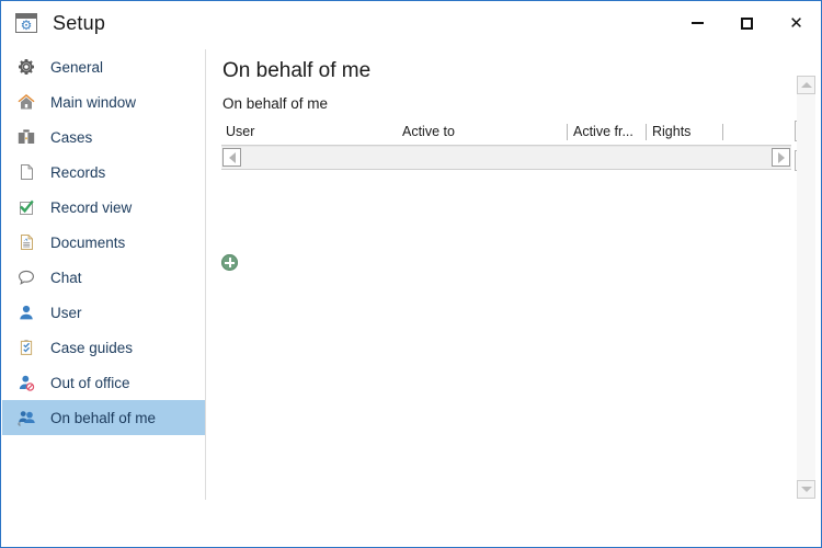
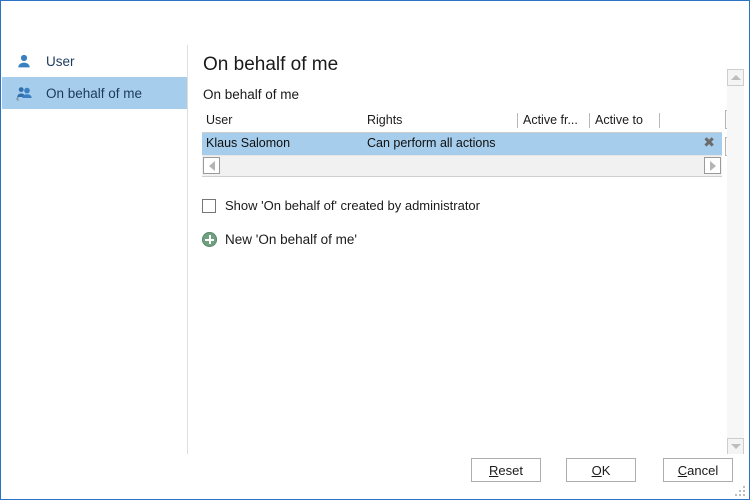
- ⚙
- Setup
- ✕
- General
- Main window
- Cases
- Records
- Record view
- Documents
- Chat
  User
- Case guides
- Out of office
  On behalf of me
  On behalf of me
  On behalf of me
  User
- Active to
+ Rights
  Active fr...
- Rights
+ Active to
+ Klaus Salomon
+ Can perform all actions
+ ✖
+ Show 'On behalf of' created by administrator
+ New 'On behalf of me'
+ R
+ eset
+ O
+ K
+ C
+ ancel
